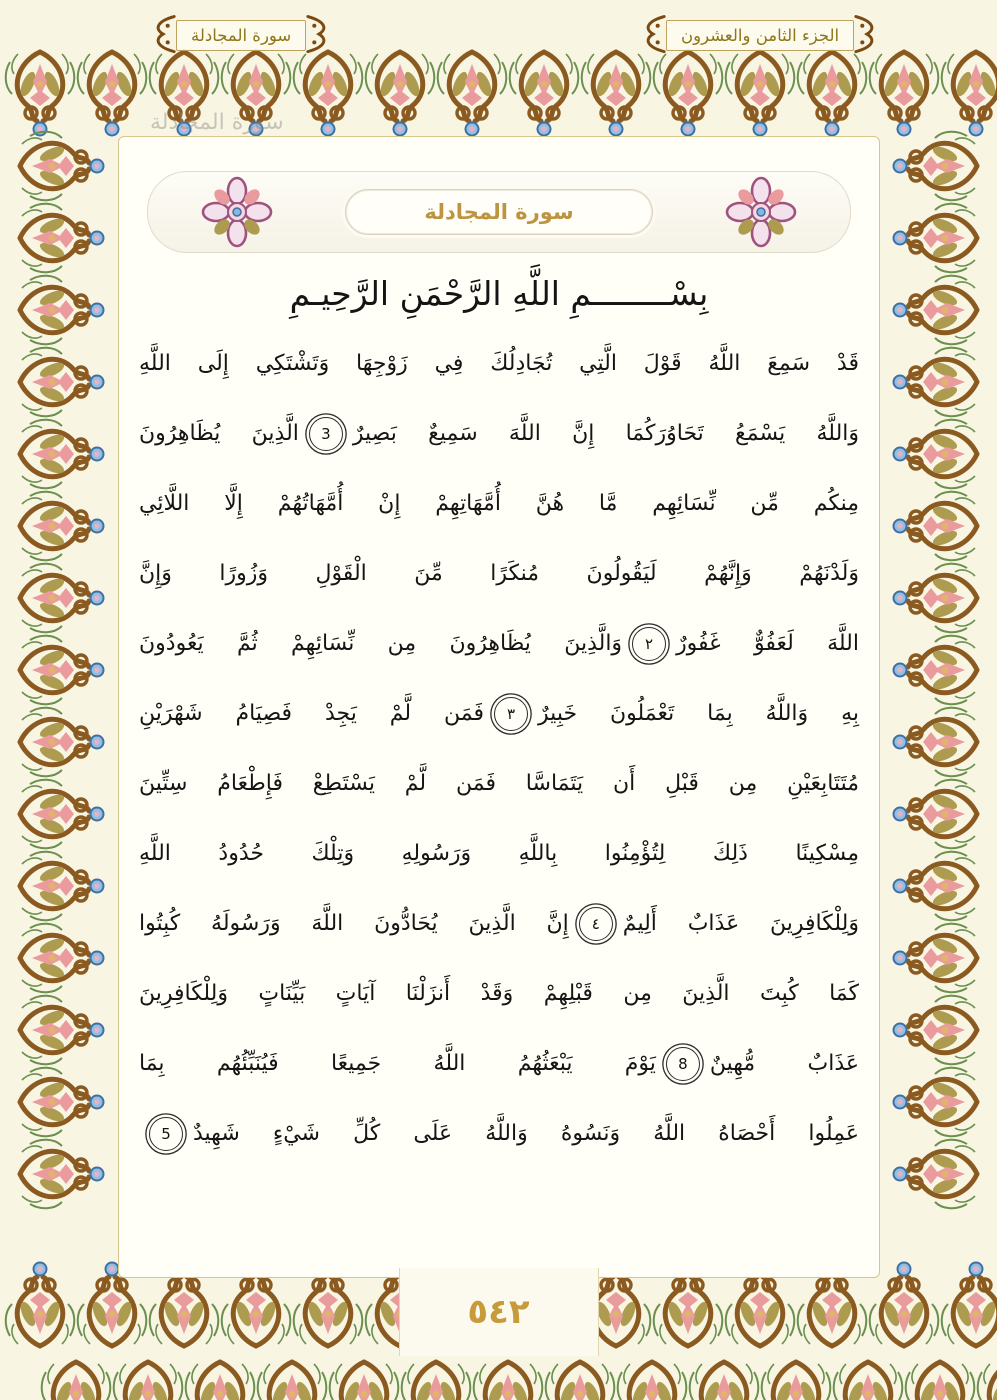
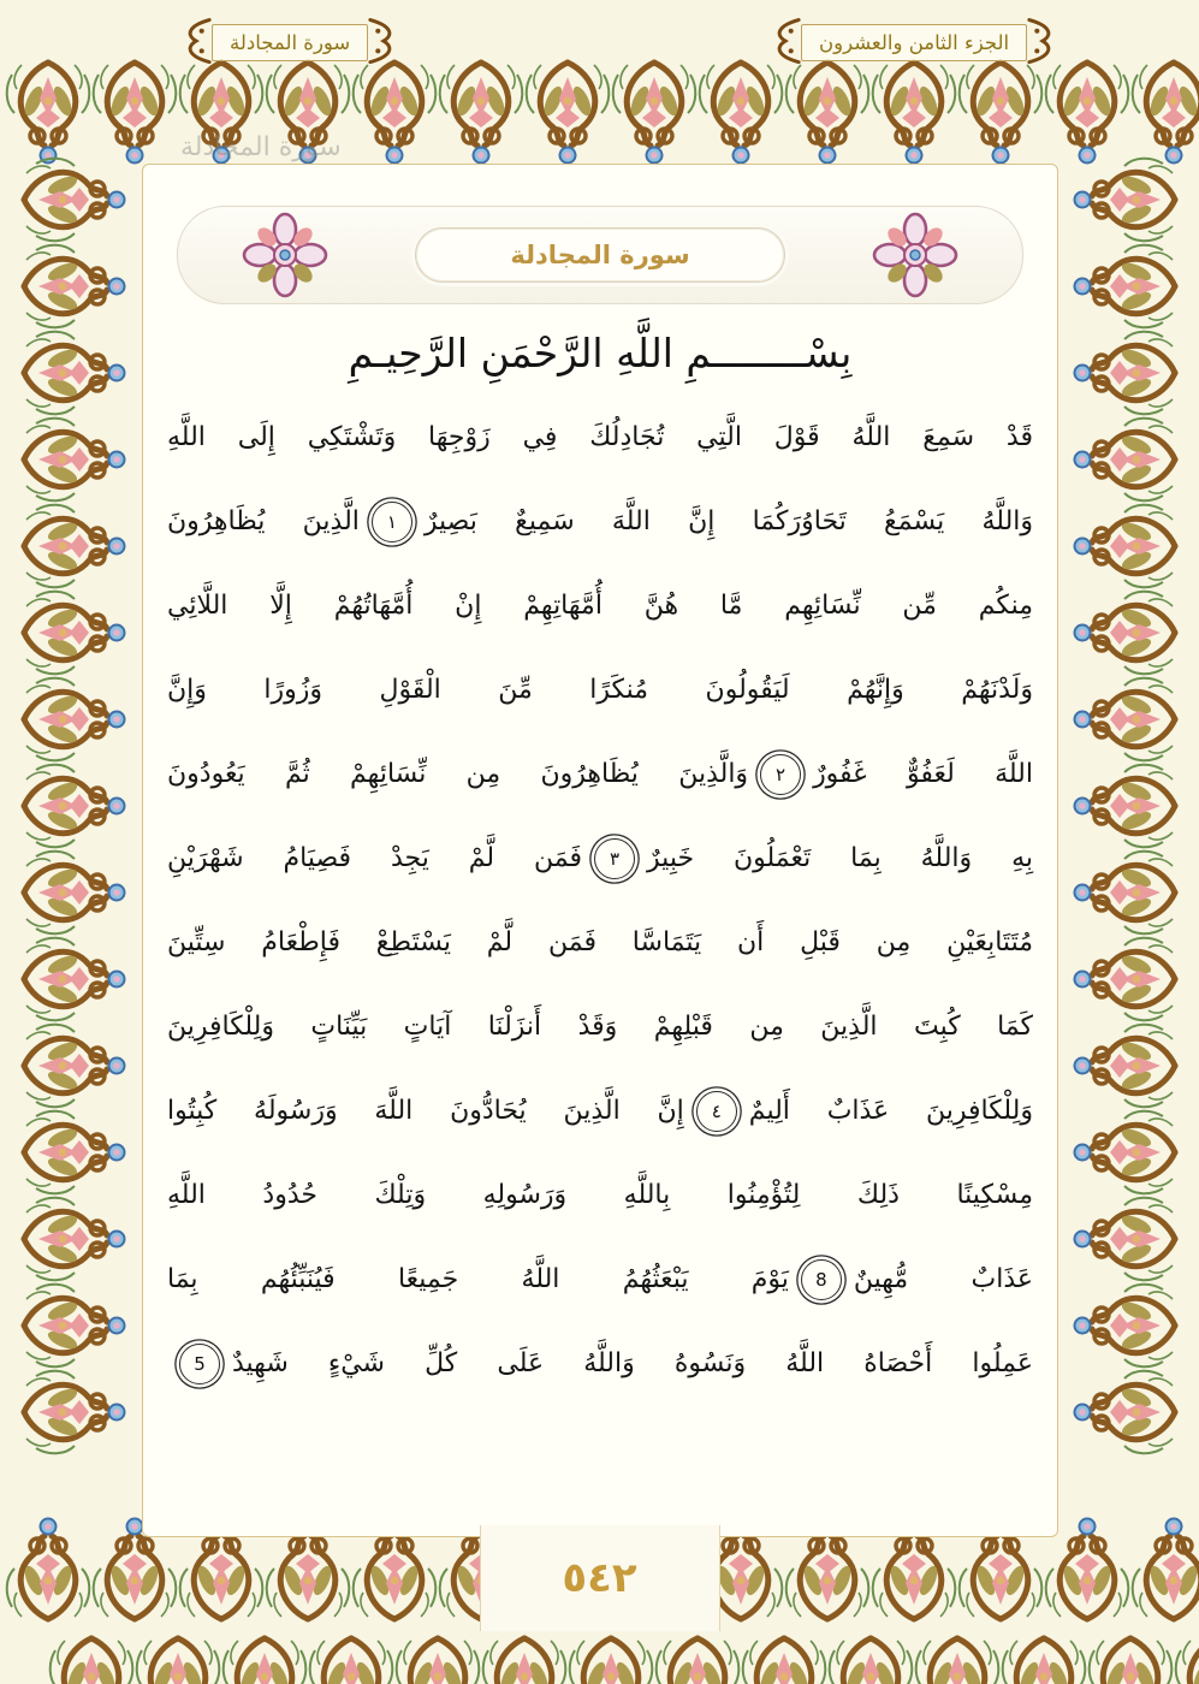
  سورة المجادلة
  الجزء الثامن والعشرون
  سورة المجادلة
  سورة المجادلة
  بِسْــــــــمِ اللَّهِ الرَّحْمَنِ الرَّحِيـمِ
  قَدْ سَمِعَ اللَّهُ قَوْلَ الَّتِي تُجَادِلُكَ فِي زَوْجِهَا وَتَشْتَكِي إِلَى اللَّهِ
  وَاللَّهُ يَسْمَعُ تَحَاوُرَكُمَا إِنَّ اللَّهَ سَمِيعٌ بَصِيرٌ
- 3
+ ١
  الَّذِينَ يُظَاهِرُونَ
  مِنكُم مِّن نِّسَائِهِم مَّا هُنَّ أُمَّهَاتِهِمْ إِنْ أُمَّهَاتُهُمْ إِلَّا اللَّائِي
  وَلَدْنَهُمْ وَإِنَّهُمْ لَيَقُولُونَ مُنكَرًا مِّنَ الْقَوْلِ وَزُورًا وَإِنَّ
  اللَّهَ لَعَفُوٌّ غَفُورٌ
  ٢
  وَالَّذِينَ يُظَاهِرُونَ مِن نِّسَائِهِمْ ثُمَّ يَعُودُونَ
  بِهِ وَاللَّهُ بِمَا تَعْمَلُونَ خَبِيرٌ
  ٣
  فَمَن لَّمْ يَجِدْ فَصِيَامُ شَهْرَيْنِ
  مُتَتَابِعَيْنِ مِن قَبْلِ أَن يَتَمَاسَّا فَمَن لَّمْ يَسْتَطِعْ فَإِطْعَامُ سِتِّينَ
- مِسْكِينًا ذَلِكَ لِتُؤْمِنُوا بِاللَّهِ وَرَسُولِهِ وَتِلْكَ حُدُودُ اللَّهِ
+ كَمَا كُبِتَ الَّذِينَ مِن قَبْلِهِمْ وَقَدْ أَنزَلْنَا آيَاتٍ بَيِّنَاتٍ وَلِلْكَافِرِينَ
  وَلِلْكَافِرِينَ عَذَابٌ أَلِيمٌ
  ٤
  إِنَّ الَّذِينَ يُحَادُّونَ اللَّهَ وَرَسُولَهُ كُبِتُوا
- كَمَا كُبِتَ الَّذِينَ مِن قَبْلِهِمْ وَقَدْ أَنزَلْنَا آيَاتٍ بَيِّنَاتٍ وَلِلْكَافِرِينَ
+ مِسْكِينًا ذَلِكَ لِتُؤْمِنُوا بِاللَّهِ وَرَسُولِهِ وَتِلْكَ حُدُودُ اللَّهِ
  عَذَابٌ مُّهِينٌ
  8
  يَوْمَ يَبْعَثُهُمُ اللَّهُ جَمِيعًا فَيُنَبِّئُهُم بِمَا
  عَمِلُوا أَحْصَاهُ اللَّهُ وَنَسُوهُ وَاللَّهُ عَلَى كُلِّ شَيْءٍ شَهِيدٌ
  5
  ٥٤٢
